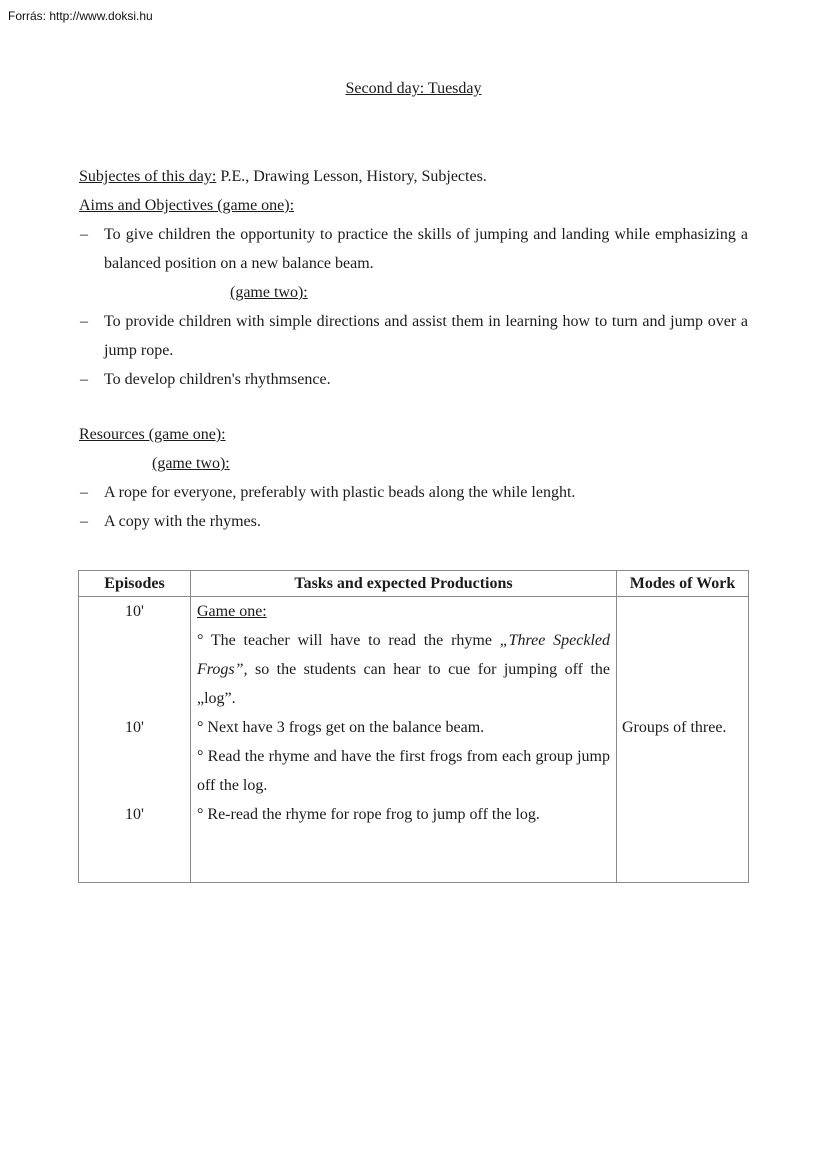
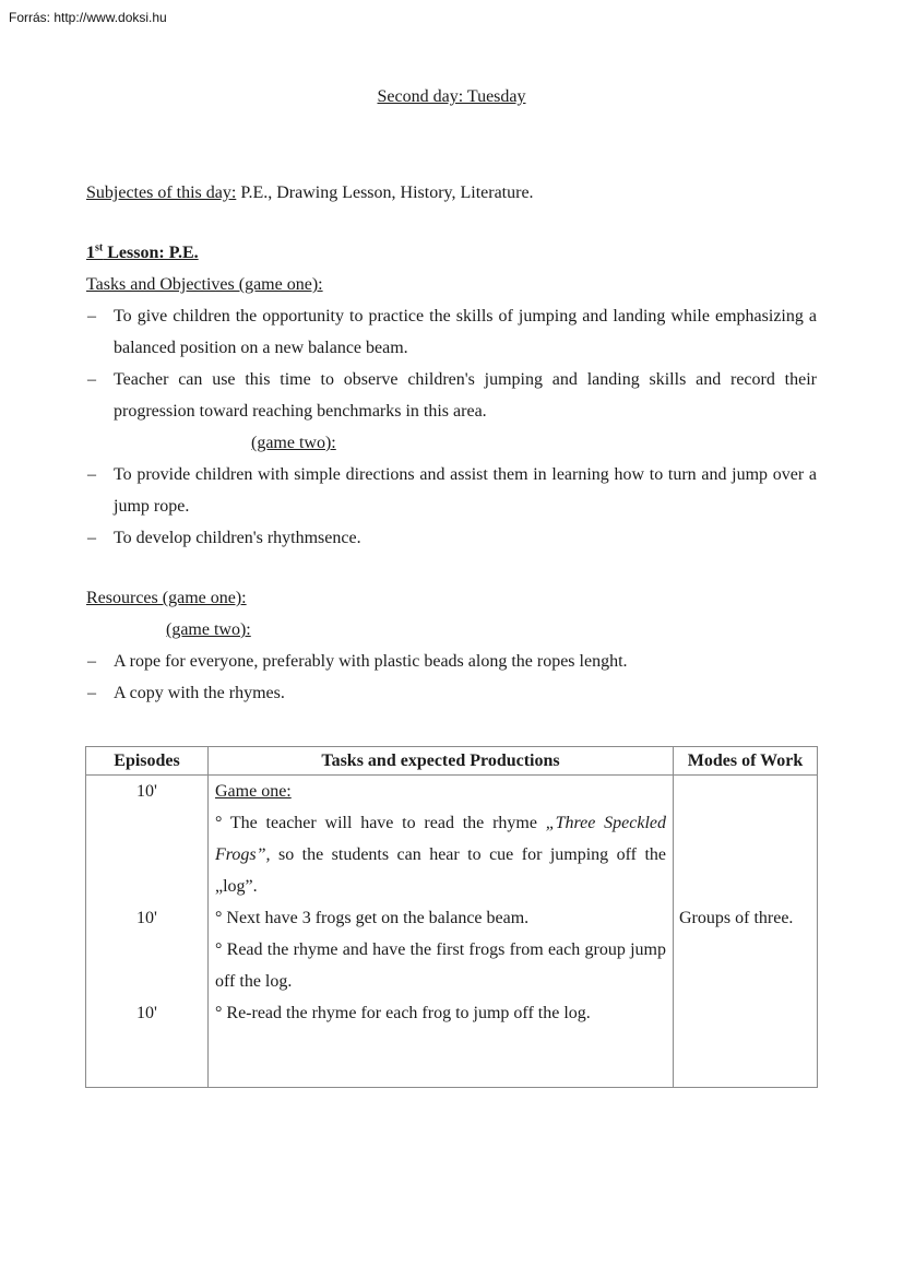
  Forrás: http://www.doksi.hu
  Second day: Tuesday
- Subjectes of this day: P.E., Drawing Lesson, History, Subjectes.
+ Subjectes of this day: P.E., Drawing Lesson, History, Literature.
+ 1st Lesson: P.E.
- Aims and Objectives (game one):
+ Tasks and Objectives (game one):
  To give children the opportunity to practice the skills of jumping and landing while emphasizing a balanced position on a new balance beam.
+ Teacher can use this time to observe children's jumping and landing skills and record their progression toward reaching benchmarks in this area.
  (game two):
  To provide children with simple directions and assist them in learning how to turn and jump over a jump rope.
  To develop children's rhythmsence.
  Resources (game one):
  (game two):
- A rope for everyone, preferably with plastic beads along the while lenght.
+ A rope for everyone, preferably with plastic beads along the ropes lenght.
  A copy with the rhymes.
  Episodes	Tasks and expected Productions	Modes of Work
- 10' 10' 10'	Game one: ° The teacher will have to read the rhyme „Three Speckled Frogs”, so the students can hear to cue for jumping off the „log”. ° Next have 3 frogs get on the balance beam. ° Read the rhyme and have the first frogs from each group jump off the log. ° Re-read the rhyme for rope frog to jump off the log.	Groups of three.
+ 10' 10' 10'	Game one: ° The teacher will have to read the rhyme „Three Speckled Frogs”, so the students can hear to cue for jumping off the „log”. ° Next have 3 frogs get on the balance beam. ° Read the rhyme and have the first frogs from each group jump off the log. ° Re-read the rhyme for each frog to jump off the log.	Groups of three.
